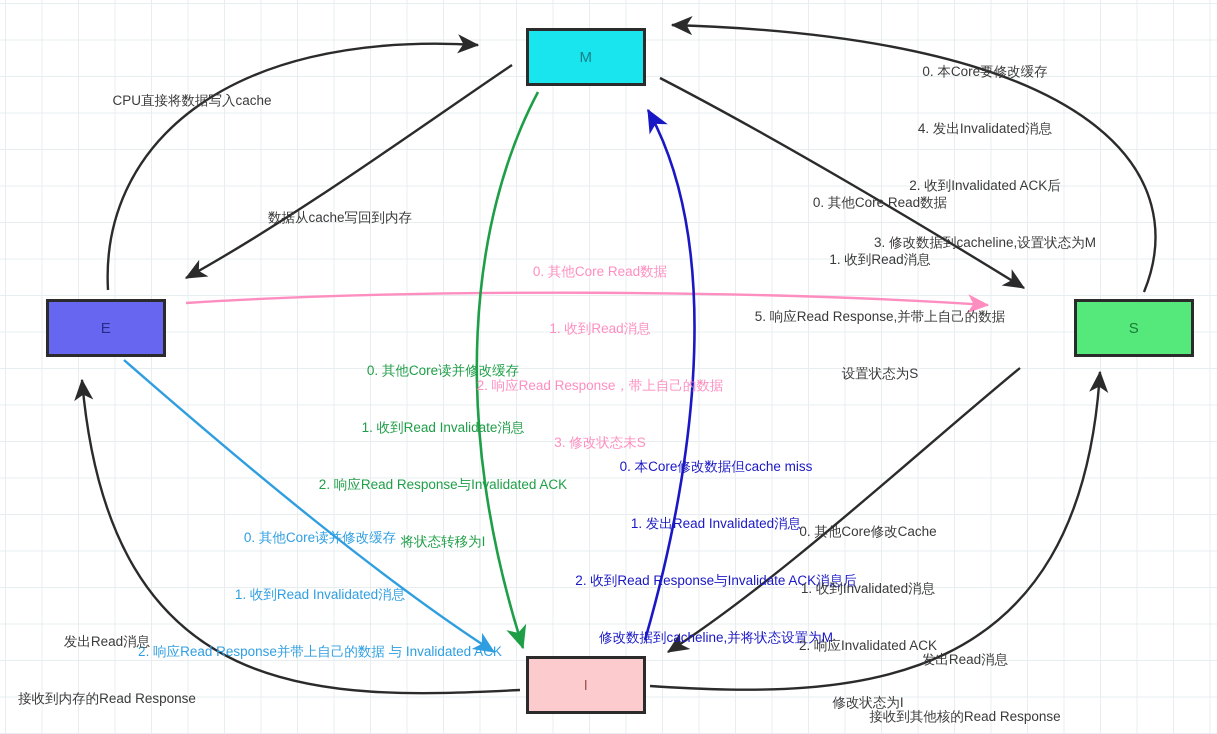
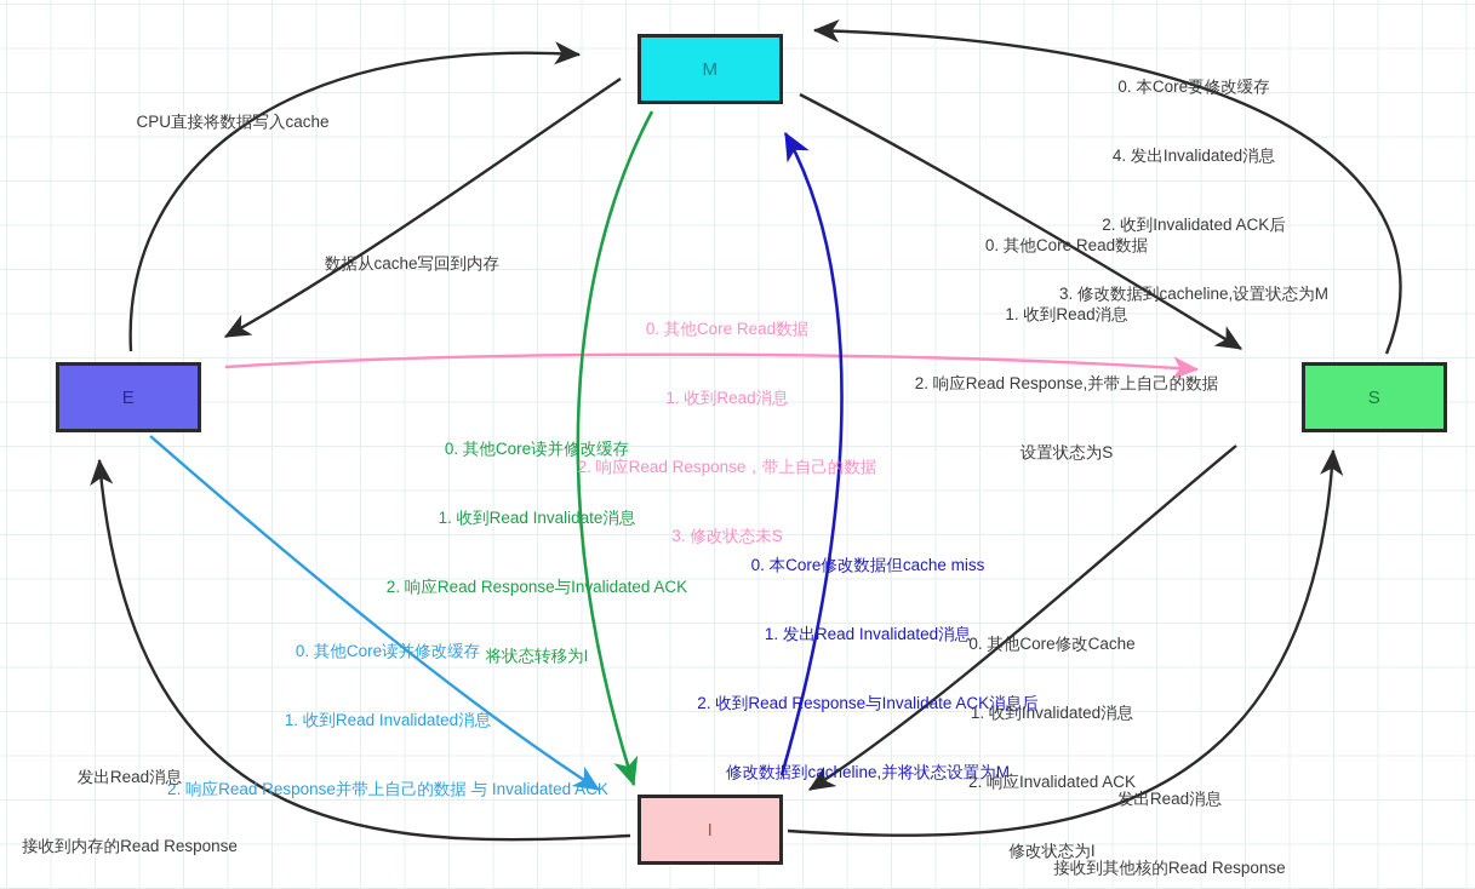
  M
  E
  S
  I
  CPU直接将数据写入cache
  数据从cache写回到内存
  0. 本Core要修改缓存
  4. 发出Invalidated消息
  2. 收到Invalidated ACK后
  3. 修改数据到cacheline,设置状态为M
  0. 其他Core Read数据
  1. 收到Read消息
- 5. 响应Read Response,并带上自己的数据
+ 2. 响应Read Response,并带上自己的数据
  设置状态为S
  0. 其他Core Read数据
  1. 收到Read消息
  2. 响应Read Response，带上自己的数据
  3. 修改状态未S
  0. 其他Core读并修改缓存
  1. 收到Read Invalidate消息
  2. 响应Read Response与Invalidated ACK
  将状态转移为I
  0. 本Core修改数据但cache miss
  1. 发出Read Invalidated消息
  2. 收到Read Response与Invalidate ACK消息后
  修改数据到cacheline,并将状态设置为M
  0. 其他Core读并修改缓存
  1. 收到Read Invalidated消息
  2. 响应Read Response并带上自己的数据 与 Invalidated ACK
  0. 其他Core修改Cache
  1. 收到Invalidated消息
  2. 响应Invalidated ACK
  修改状态为I
  发出Read消息
  接收到内存的Read Response
  发出Read消息
  接收到其他核的Read Response
